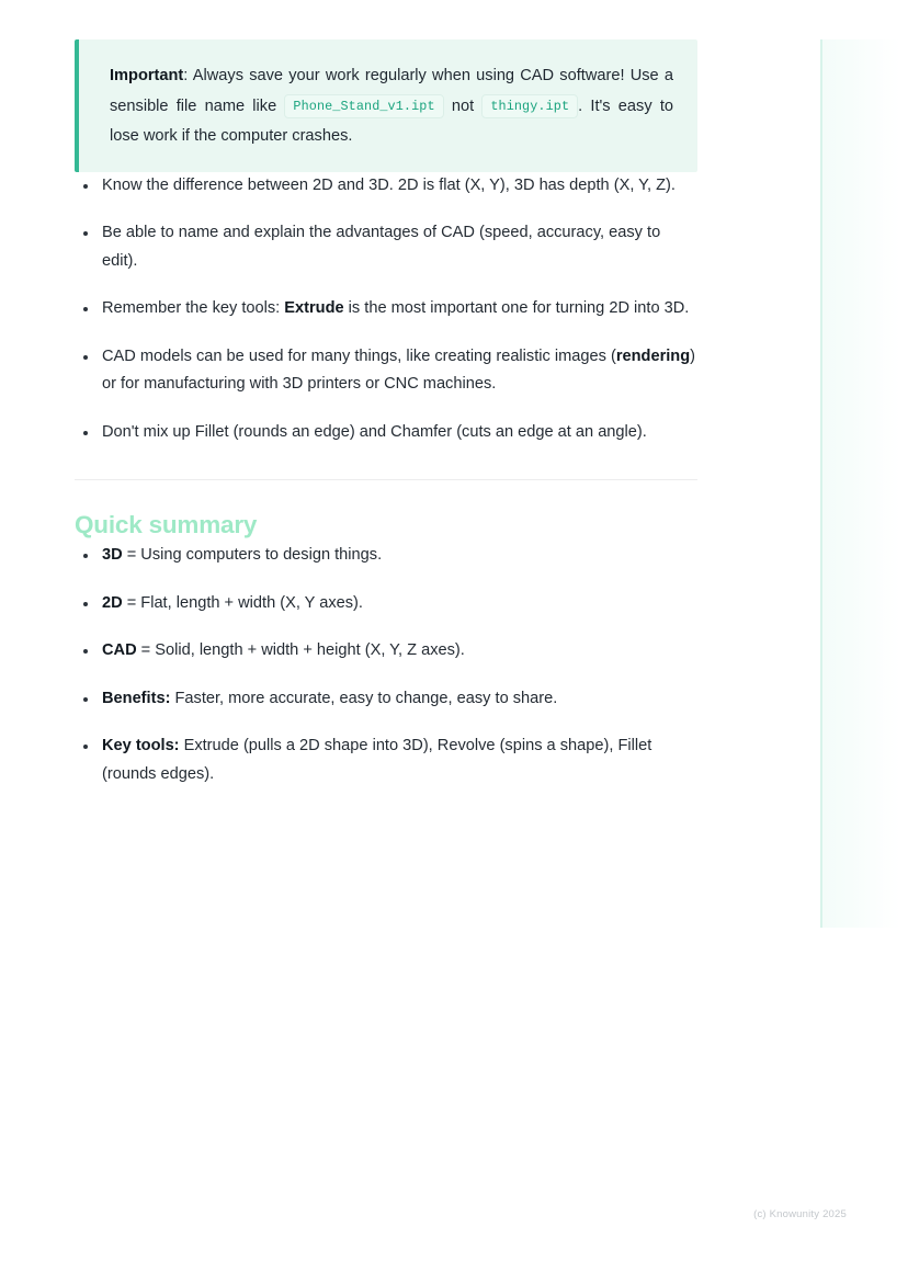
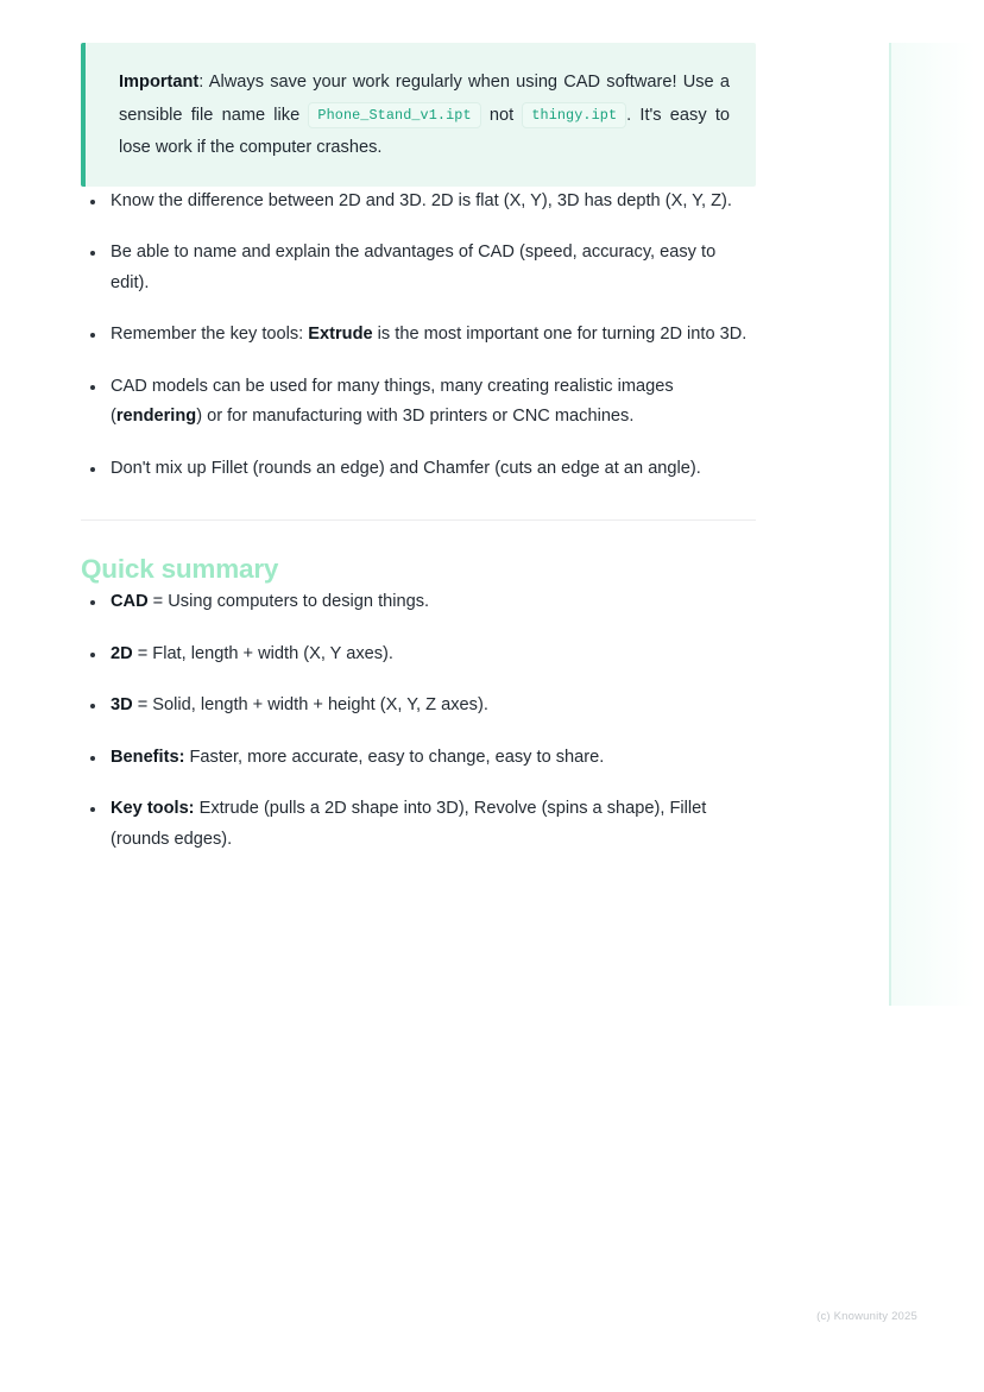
  Important: Always save your work regularly when using CAD software! Use a sensible file name like Phone_Stand_v1.ipt not thingy.ipt . It's easy to lose work if the computer crashes.
  Know the difference between 2D and 3D. 2D is flat (X, Y), 3D has depth (X, Y, Z).
  Be able to name and explain the advantages of CAD (speed, accuracy, easy to edit).
  Remember the key tools: Extrude is the most important one for turning 2D into 3D.
- CAD models can be used for many things, like creating realistic images (rendering) or for manufacturing with 3D printers or CNC machines.
+ CAD models can be used for many things, many creating realistic images (rendering) or for manufacturing with 3D printers or CNC machines.
  Don't mix up Fillet (rounds an edge) and Chamfer (cuts an edge at an angle).
  Quick summary
- 3D = Using computers to design things.
+ CAD = Using computers to design things.
  2D = Flat, length + width (X, Y axes).
- CAD = Solid, length + width + height (X, Y, Z axes).
+ 3D = Solid, length + width + height (X, Y, Z axes).
  Benefits: Faster, more accurate, easy to change, easy to share.
  Key tools: Extrude (pulls a 2D shape into 3D), Revolve (spins a shape), Fillet (rounds edges).
  (c) Knowunity 2025
